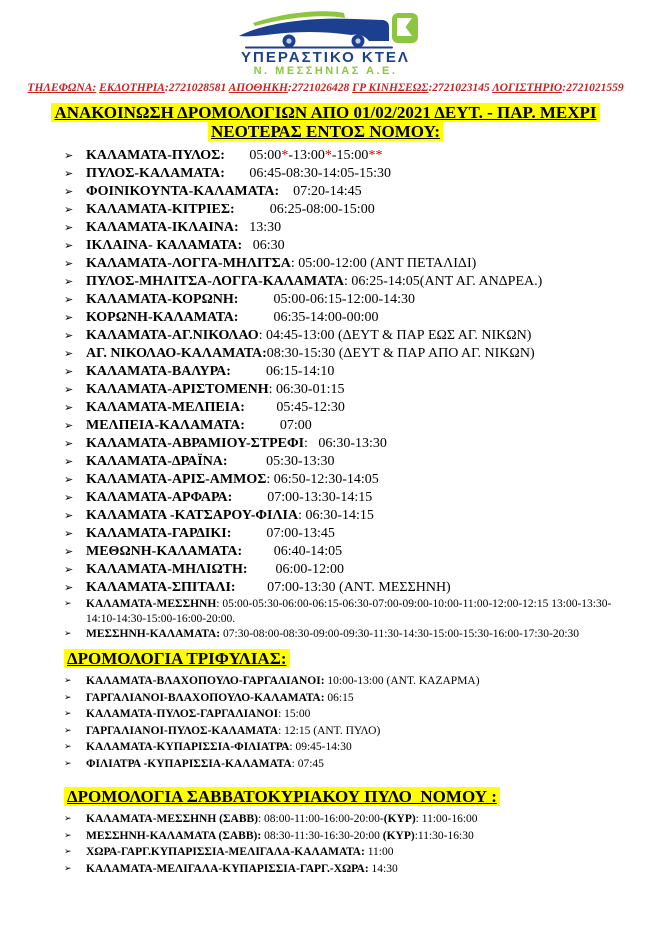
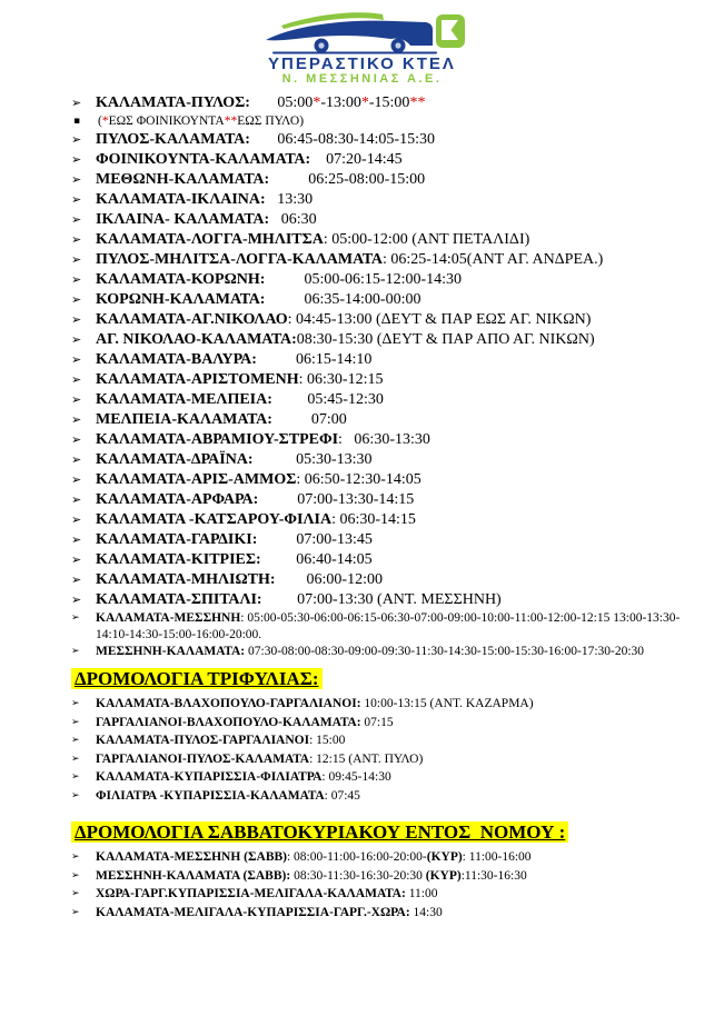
  ΥΠΕΡΑΣΤΙΚΟ ΚΤΕΛ
  Ν. ΜΕΣΣΗΝΙΑΣ Α.Ε.
- ΤΗΛΕΦΩΝΑ: ΕΚΔΟΤΗΡΙΑ:2721028581 ΑΠΟΘΗΚΗ:2721026428 ΓΡ ΚΙΝΗΣΕΩΣ:2721023145 ΛΟΓΙΣΤΗΡΙΟ:2721021559
- ΑΝΑΚΟΙΝΩΣΗ ΔΡΟΜΟΛΟΓΙΩΝ ΑΠΟ 01/02/2021 ΔΕΥΤ. - ΠΑΡ. ΜΕΧΡΙ
- ΝΕΟΤΕΡΑΣ ΕΝΤΟΣ ΝΟΜΟΥ:
  ➢
  ΚΑΛΑΜΑΤΑ-ΠΥΛΟΣ: 05:00*-13:00*-15:00**
+ ▪
+ (*ΕΩΣ ΦΟΙΝΙΚΟΥΝΤΑ**ΕΩΣ ΠΥΛΟ)
  ➢
  ΠΥΛΟΣ-ΚΑΛΑΜΑΤΑ: 06:45-08:30-14:05-15:30
  ➢
  ΦΟΙΝΙΚΟΥΝΤΑ-ΚΑΛΑΜΑΤΑ: 07:20-14:45
  ➢
- ΚΑΛΑΜΑΤΑ-ΚΙΤΡΙΕΣ: 06:25-08:00-15:00
+ ΜΕΘΩΝΗ-ΚΑΛΑΜΑΤΑ: 06:25-08:00-15:00
  ➢
  ΚΑΛΑΜΑΤΑ-ΙΚΛΑΙΝΑ: 13:30
  ➢
  ΙΚΛΑΙΝΑ- ΚΑΛΑΜΑΤΑ: 06:30
  ➢
  ΚΑΛΑΜΑΤΑ-ΛΟΓΓΑ-ΜΗΛΙΤΣΑ: 05:00-12:00 (ΑΝΤ ΠΕΤΑΛΙΔΙ)
  ➢
  ΠΥΛΟΣ-ΜΗΛΙΤΣΑ-ΛΟΓΓΑ-ΚΑΛΑΜΑΤΑ: 06:25-14:05(ΑΝΤ ΑΓ. ΑΝΔΡΕΑ.)
  ➢
  ΚΑΛΑΜΑΤΑ-ΚΟΡΩΝΗ: 05:00-06:15-12:00-14:30
  ➢
  ΚΟΡΩΝΗ-ΚΑΛΑΜΑΤΑ: 06:35-14:00-00:00
  ➢
  ΚΑΛΑΜΑΤΑ-ΑΓ.ΝΙΚΟΛΑΟ: 04:45-13:00 (ΔΕΥΤ & ΠΑΡ ΕΩΣ ΑΓ. ΝΙΚΩΝ)
  ➢
  ΑΓ. ΝΙΚΟΛΑΟ-ΚΑΛΑΜΑΤΑ:08:30-15:30 (ΔΕΥΤ & ΠΑΡ ΑΠΟ ΑΓ. ΝΙΚΩΝ)
  ➢
  ΚΑΛΑΜΑΤΑ-ΒΑΛΥΡΑ: 06:15-14:10
  ➢
- ΚΑΛΑΜΑΤΑ-ΑΡΙΣΤΟΜΕΝΗ: 06:30-01:15
+ ΚΑΛΑΜΑΤΑ-ΑΡΙΣΤΟΜΕΝΗ: 06:30-12:15
  ➢
  ΚΑΛΑΜΑΤΑ-ΜΕΛΠΕΙΑ: 05:45-12:30
  ➢
  ΜΕΛΠΕΙΑ-ΚΑΛΑΜΑΤΑ: 07:00
  ➢
  ΚΑΛΑΜΑΤΑ-ΑΒΡΑΜΙΟΥ-ΣΤΡΕΦΙ: 06:30-13:30
  ➢
  ΚΑΛΑΜΑΤΑ-ΔΡΑΪΝΑ: 05:30-13:30
  ➢
  ΚΑΛΑΜΑΤΑ-ΑΡΙΣ-ΑΜΜΟΣ: 06:50-12:30-14:05
  ➢
  ΚΑΛΑΜΑΤΑ-ΑΡΦΑΡΑ: 07:00-13:30-14:15
  ➢
  ΚΑΛΑΜΑΤΑ -ΚΑΤΣΑΡΟΥ-ΦΙΛΙΑ: 06:30-14:15
  ➢
  ΚΑΛΑΜΑΤΑ-ΓΑΡΔΙΚΙ: 07:00-13:45
  ➢
- ΜΕΘΩΝΗ-ΚΑΛΑΜΑΤΑ: 06:40-14:05
+ ΚΑΛΑΜΑΤΑ-ΚΙΤΡΙΕΣ: 06:40-14:05
  ➢
  ΚΑΛΑΜΑΤΑ-ΜΗΛΙΩΤΗ: 06:00-12:00
  ➢
  ΚΑΛΑΜΑΤΑ-ΣΠΙΤΑΛΙ: 07:00-13:30 (ΑΝΤ. ΜΕΣΣΗΝΗ)
  ➢
  ΚΑΛΑΜΑΤΑ-ΜΕΣΣΗΝΗ: 05:00-05:30-06:00-06:15-06:30-07:00-09:00-10:00-11:00-12:00-12:15 13:00-13:30-14:10-14:30-15:00-16:00-20:00.
  ➢
  ΜΕΣΣΗΝΗ-ΚΑΛΑΜΑΤΑ: 07:30-08:00-08:30-09:00-09:30-11:30-14:30-15:00-15:30-16:00-17:30-20:30
  ΔΡΟΜΟΛΟΓΙΑ ΤΡΙΦΥΛΙΑΣ:
  ➢
- ΚΑΛΑΜΑΤΑ-ΒΛΑΧΟΠΟΥΛΟ-ΓΑΡΓΑΛΙΑΝΟΙ: 10:00-13:00 (ΑΝΤ. ΚΑΖΑΡΜΑ)
+ ΚΑΛΑΜΑΤΑ-ΒΛΑΧΟΠΟΥΛΟ-ΓΑΡΓΑΛΙΑΝΟΙ: 10:00-13:15 (ΑΝΤ. ΚΑΖΑΡΜΑ)
  ➢
- ΓΑΡΓΑΛΙΑΝΟΙ-ΒΛΑΧΟΠΟΥΛΟ-ΚΑΛΑΜΑΤΑ: 06:15
+ ΓΑΡΓΑΛΙΑΝΟΙ-ΒΛΑΧΟΠΟΥΛΟ-ΚΑΛΑΜΑΤΑ: 07:15
  ➢
  ΚΑΛΑΜΑΤΑ-ΠΥΛΟΣ-ΓΑΡΓΑΛΙΑΝΟΙ: 15:00
  ➢
  ΓΑΡΓΑΛΙΑΝΟΙ-ΠΥΛΟΣ-ΚΑΛΑΜΑΤΑ: 12:15 (ΑΝΤ. ΠΥΛΟ)
  ➢
  ΚΑΛΑΜΑΤΑ-ΚΥΠΑΡΙΣΣΙΑ-ΦΙΛΙΑΤΡΑ: 09:45-14:30
  ➢
  ΦΙΛΙΑΤΡΑ -ΚΥΠΑΡΙΣΣΙΑ-ΚΑΛΑΜΑΤΑ: 07:45
- ΔΡΟΜΟΛΟΓΙΑ ΣΑΒΒΑΤΟΚΥΡΙΑΚΟΥ ΠΥΛΟ ΝΟΜΟΥ :
+ ΔΡΟΜΟΛΟΓΙΑ ΣΑΒΒΑΤΟΚΥΡΙΑΚΟΥ ΕΝΤΟΣ ΝΟΜΟΥ :
  ➢
  ΚΑΛΑΜΑΤΑ-ΜΕΣΣΗΝΗ (ΣΑΒΒ): 08:00-11:00-16:00-20:00-(ΚΥΡ): 11:00-16:00
  ➢
- ΜΕΣΣΗΝΗ-ΚΑΛΑΜΑΤΑ (ΣΑΒΒ): 08:30-11:30-16:30-20:00 (ΚΥΡ):11:30-16:30
+ ΜΕΣΣΗΝΗ-ΚΑΛΑΜΑΤΑ (ΣΑΒΒ): 08:30-11:30-16:30-20:30 (ΚΥΡ):11:30-16:30
  ➢
  ΧΩΡΑ-ΓΑΡΓ.ΚΥΠΑΡΙΣΣΙΑ-ΜΕΛΙΓΑΛΑ-ΚΑΛΑΜΑΤΑ: 11:00
  ➢
  ΚΑΛΑΜΑΤΑ-ΜΕΛΙΓΑΛΑ-ΚΥΠΑΡΙΣΣΙΑ-ΓΑΡΓ.-ΧΩΡΑ: 14:30
